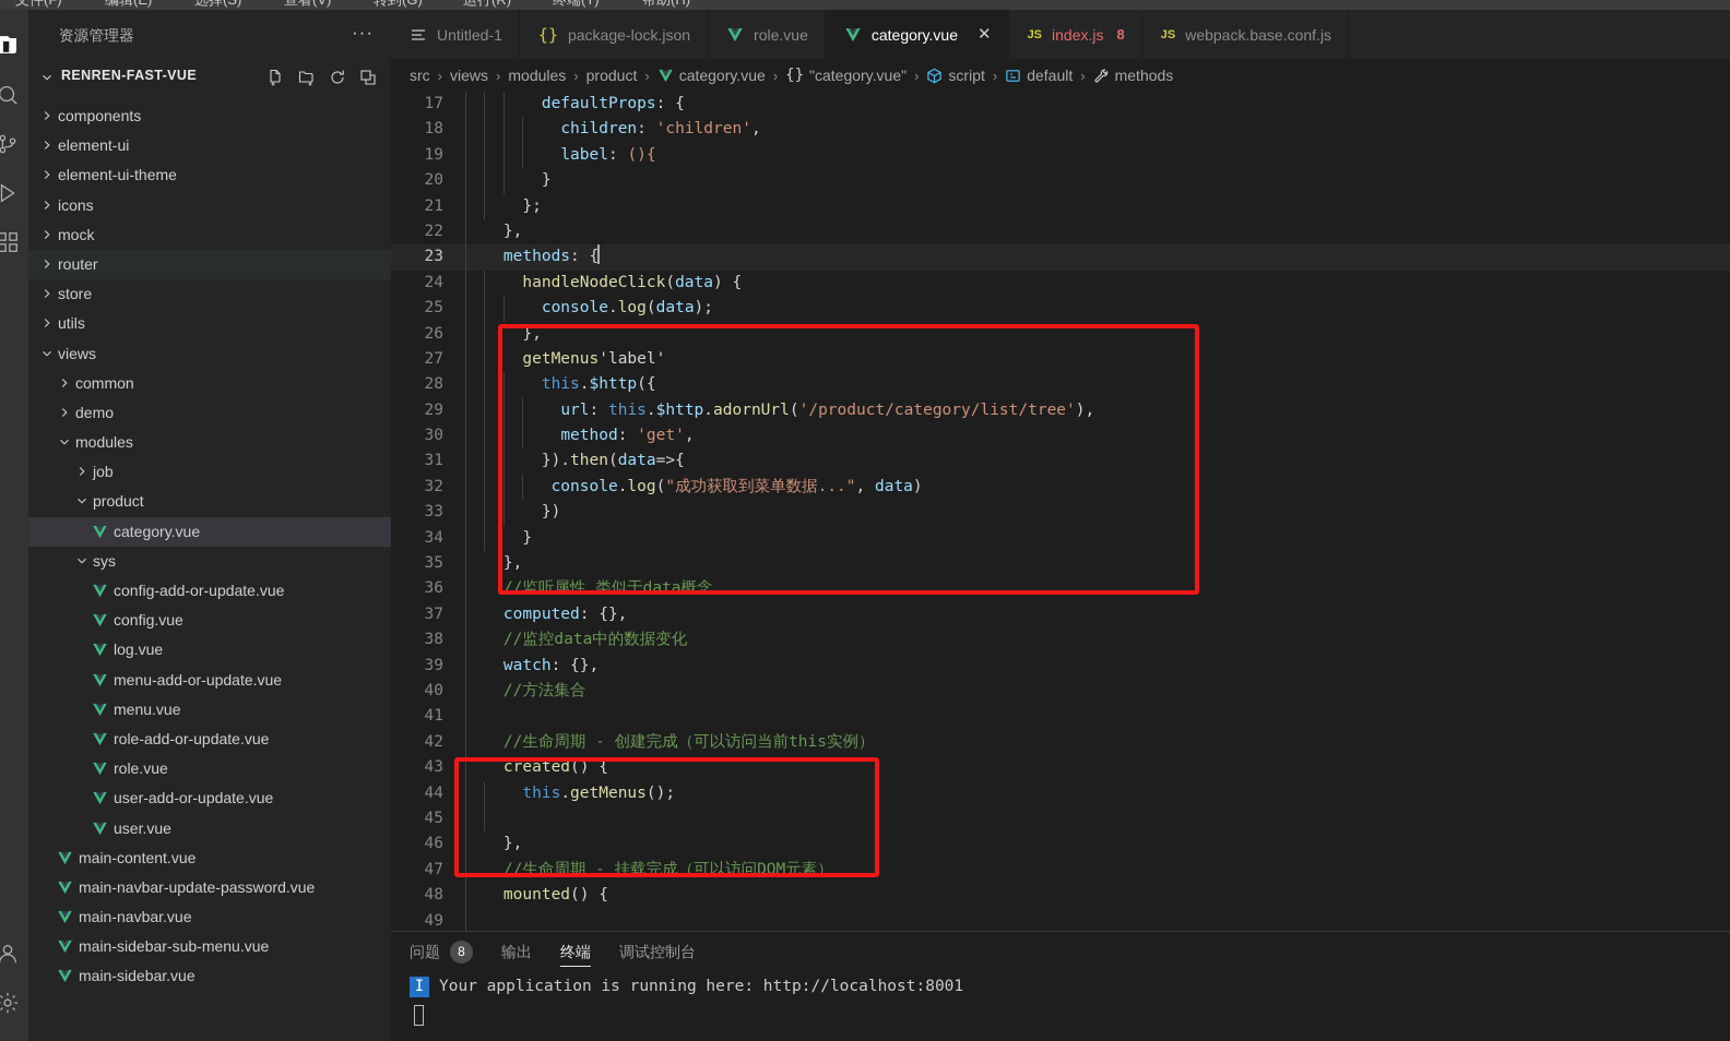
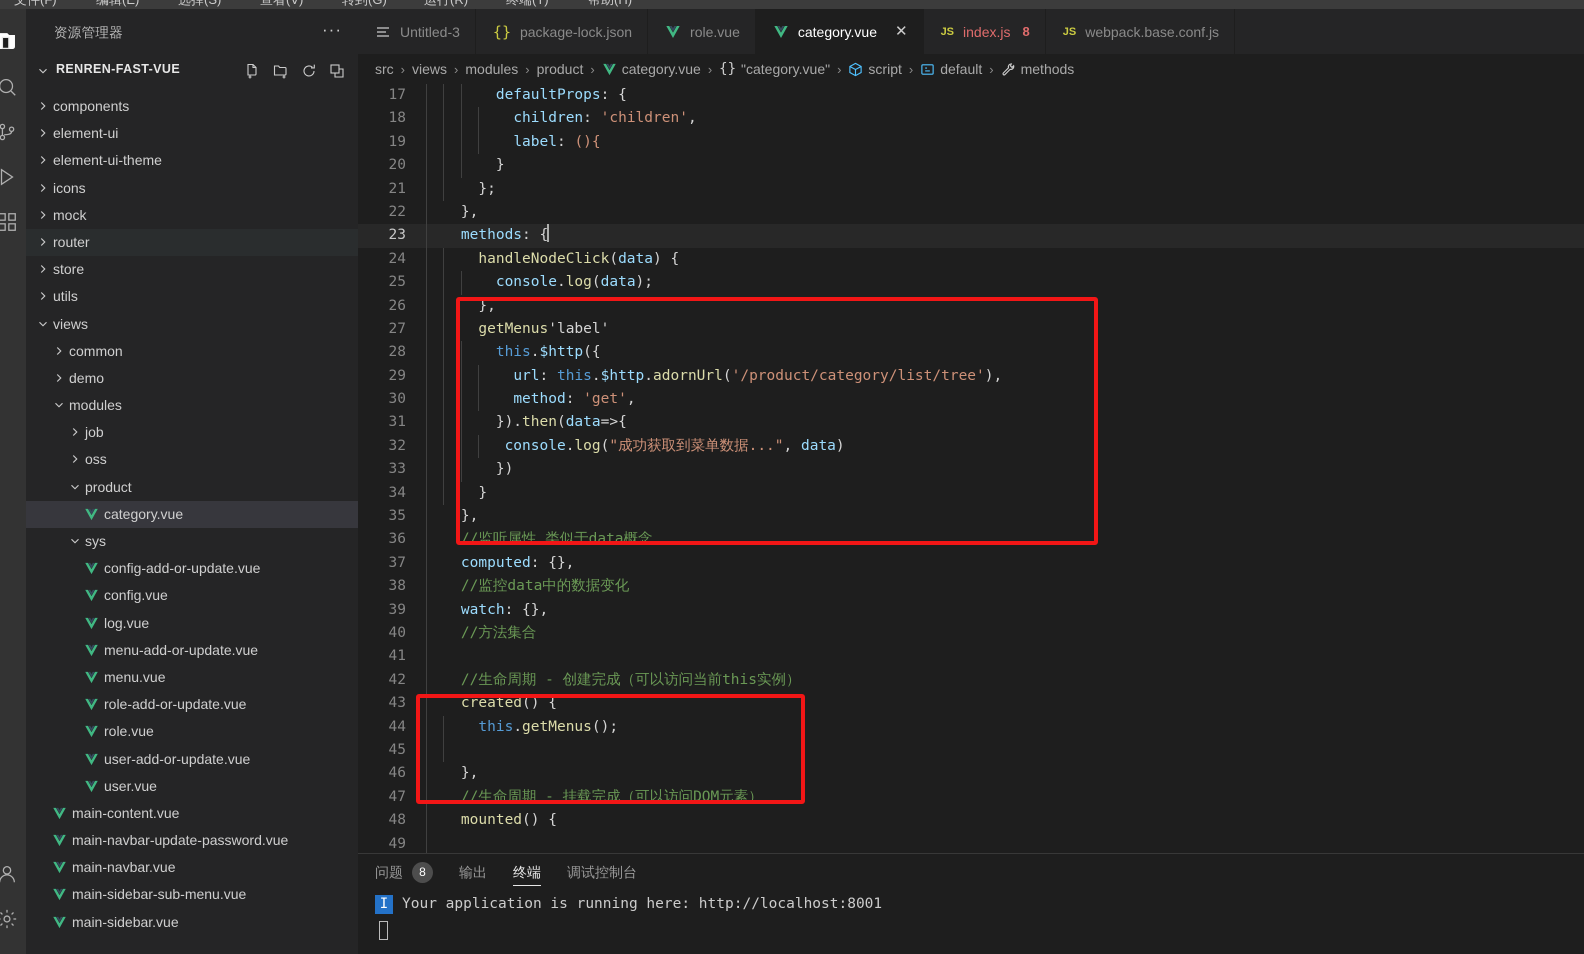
  资源管理器
  ···
  RENREN-FAST-VUE
  components
  element-ui
  element-ui-theme
  icons
  mock
  router
  store
  utils
  views
  common
  demo
  modules
  job
+ oss
  product
  category.vue
  sys
  config-add-or-update.vue
  config.vue
  log.vue
  menu-add-or-update.vue
  menu.vue
  role-add-or-update.vue
  role.vue
  user-add-or-update.vue
  user.vue
  main-content.vue
  main-navbar-update-password.vue
  main-navbar.vue
  main-sidebar-sub-menu.vue
  main-sidebar.vue
- Untitled-1
+ Untitled-3
  {}
  package-lock.json
  role.vue
  category.vue
  ✕
  JS
  index.js
  8
  JS
  webpack.base.conf.js
  src
  ›
  views
  ›
  modules
  ›
  product
  ›
  category.vue
  ›
  {}
  "category.vue"
  ›
  script
  ›
  default
  ›
  methods
  17
  defaultProps: {
  18
  children: 'children',
  19
  label: (){
  20
  }
  21
  };
  22
  },
  23
  methods: {
  24
  handleNodeClick(data) {
  25
  console.log(data);
  26
  },
  27
  getMenus'label'
  28
  this.$http({
  29
  url: this.$http.adornUrl('/product/category/list/tree'),
  30
  method: 'get',
  31
  }).then(data=>{
  32
  console.log("成功获取到菜单数据...", data)
  33
  })
  34
  }
  35
  },
  36
  //监听属性 类似于data概念
  37
  computed: {},
  38
  //监控data中的数据变化
  39
  watch: {},
  40
  //方法集合
  41
  42
  //生命周期 - 创建完成（可以访问当前this实例）
  43
  created() {
  44
  this.getMenus();
  45
  46
  },
  47
  //生命周期 - 挂载完成（可以访问DOM元素）
  48
  mounted() {
  49
  问题
  8
  输出
  终端
  调试控制台
  I
  Your application is running here: http://localhost:8001
